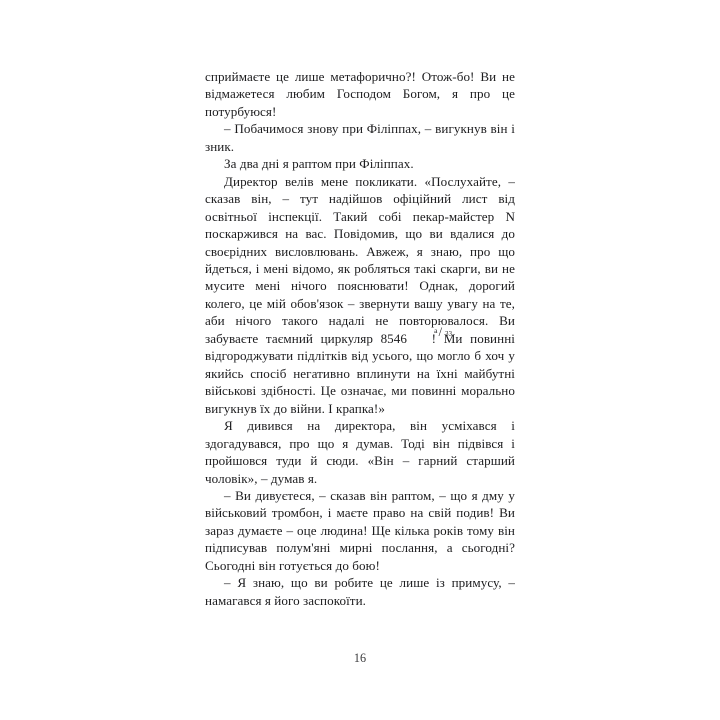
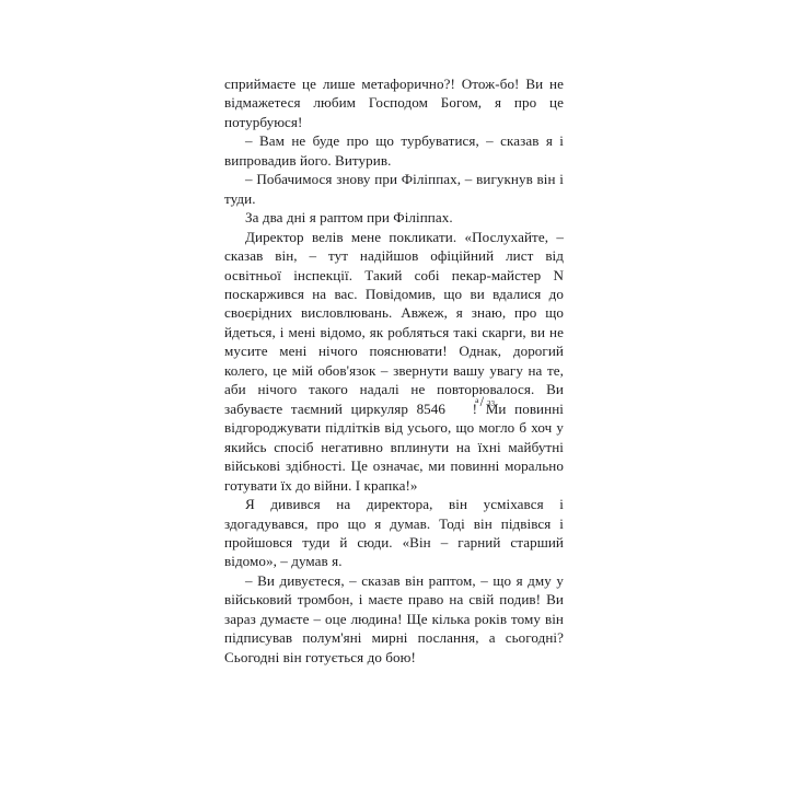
  сприймаєте це лише метафорично?! Отож-бо! Ви не відмажетеся любим Господом Богом, я про це потурбуюся!
+ – Вам не буде про що турбуватися, – сказав я і випровадив його. Витурив.
- – Побачимося знову при Філіппах, – вигукнув він і зник.
+ – Побачимося знову при Філіппах, – вигукнув він і туди.
  За два дні я раптом при Філіппах.
  Директор велів мене покликати. «Послухайте, – сказав він, – тут надійшов офіційний лист від освітньої інспекції. Такий собі пекар-майстер N поскаржився на вас. Повідомив, що ви вдалися до своєрідних висловлювань. Авжеж, я знаю, про що йдеться, і мені відомо, як робляться такі скарги, ви не мусите мені нічого пояснювати! Однак, дорогий колего, це мій обов'язок – звернути вашу увагу на те, аби нічого такого надалі не повторювалося. Ви забуваєте таємний циркуляр 8546
  а
  /
- ! Ми повинні відгороджувати підлітків від усього, що могло б хоч у якийсь спосіб негативно вплинути на їхні майбутні військові здібності. Це означає, ми повинні морально вигукнув їх до війни. І крапка!»
+ ! Ми повинні відгороджувати підлітків від усього, що могло б хоч у якийсь спосіб негативно вплинути на їхні майбутні військові здібності. Це означає, ми повинні морально готувати їх до війни. І крапка!»
- Я дивився на директора, він усміхався і здогадувався, про що я думав. Тоді він підвівся і пройшовся туди й сюди. «Він – гарний старший чоловік», – думав я.
+ Я дивився на директора, він усміхався і здогадувався, про що я думав. Тоді він підвівся і пройшовся туди й сюди. «Він – гарний старший відомо», – думав я.
  – Ви дивуєтеся, – сказав він раптом, – що я дму у військовий тромбон, і маєте право на свій подив! Ви зараз думаєте – оце людина! Ще кілька років тому він підписував полум'яні мирні послання, а сьогодні? Сьогодні він готується до бою!
- – Я знаю, що ви робите це лише із примусу, – намагався я його заспокоїти.
- 16
